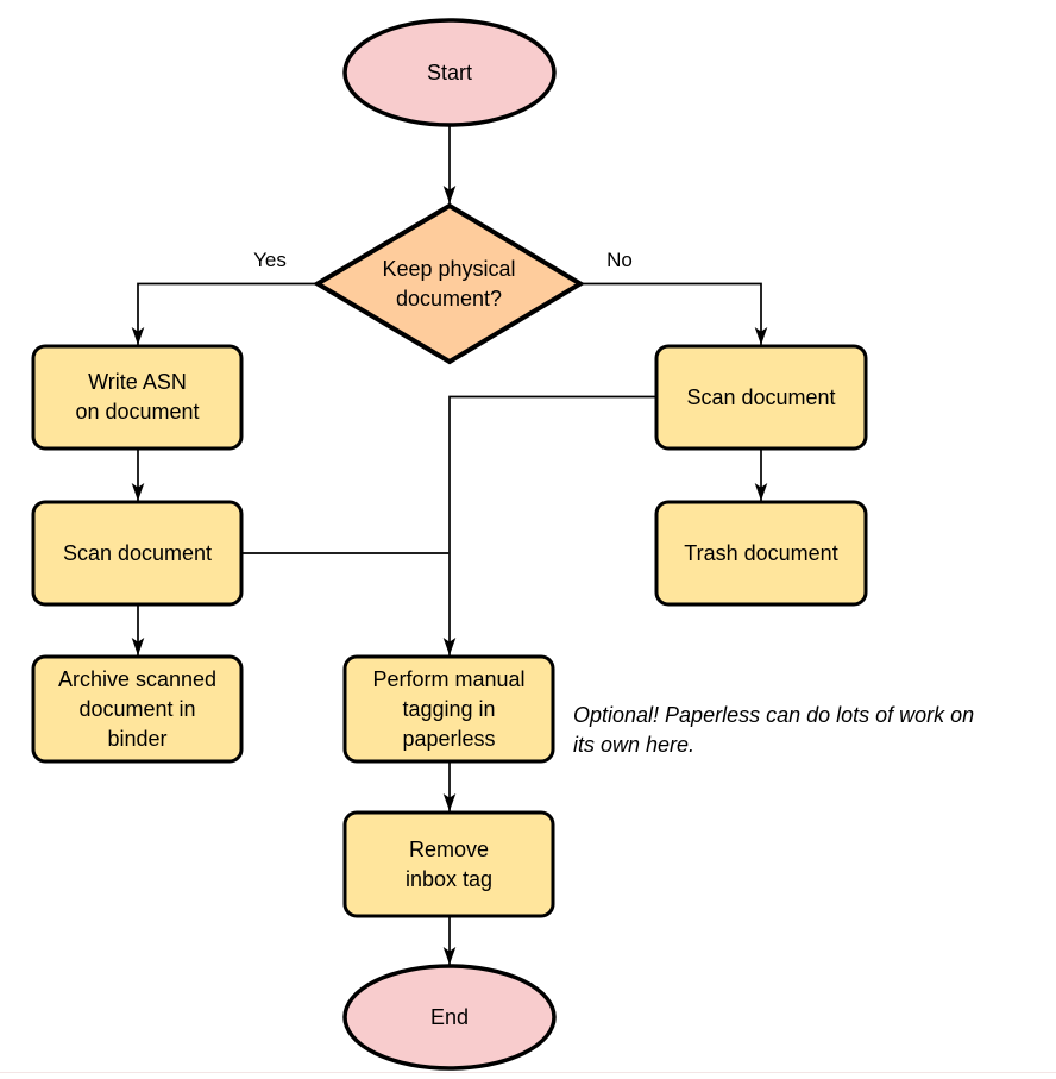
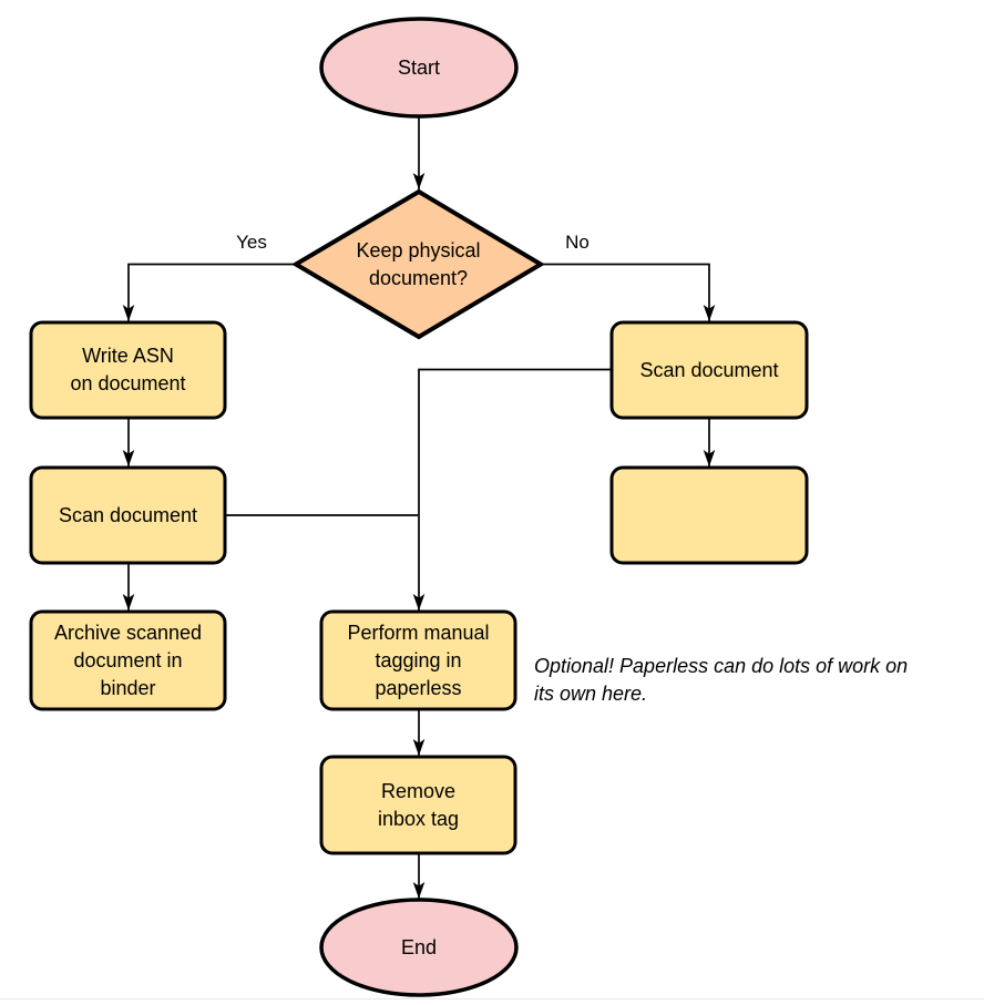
  Start
  Keep physical
  document?
  Write ASN
  on document
  Scan document
  Archive scanned
  document in
  binder
  Scan document
- Trash document
  Perform manual
  tagging in
  paperless
  Remove
  inbox tag
  End
  Yes
  No
  Optional! Paperless can do lots of work on
  its own here.
